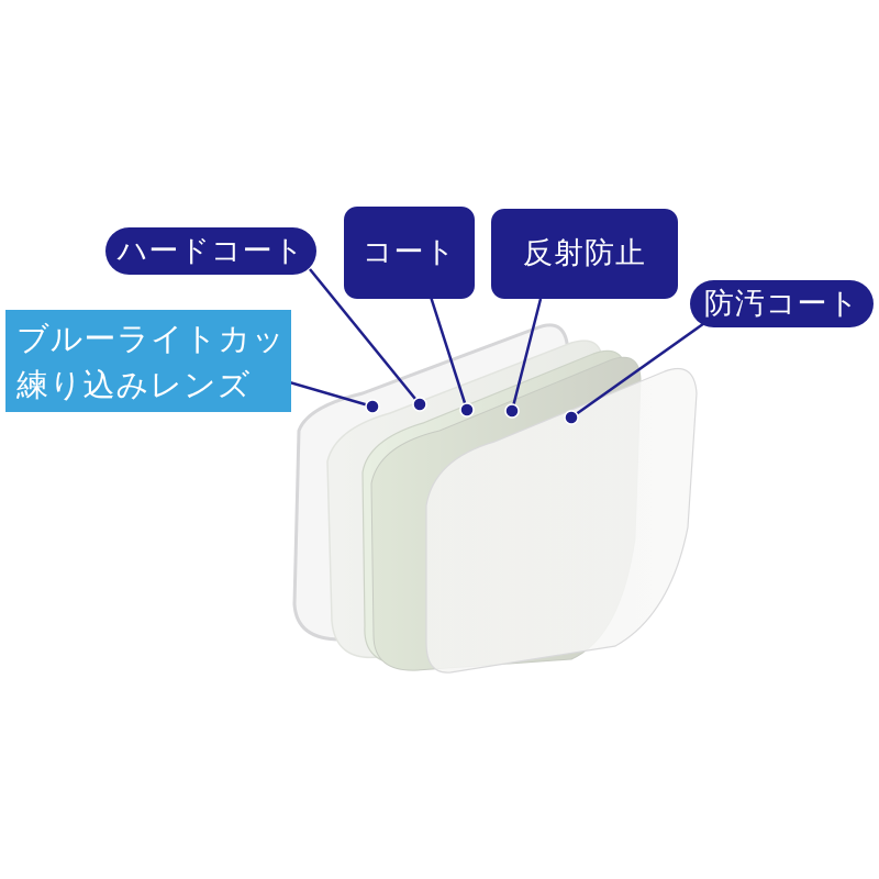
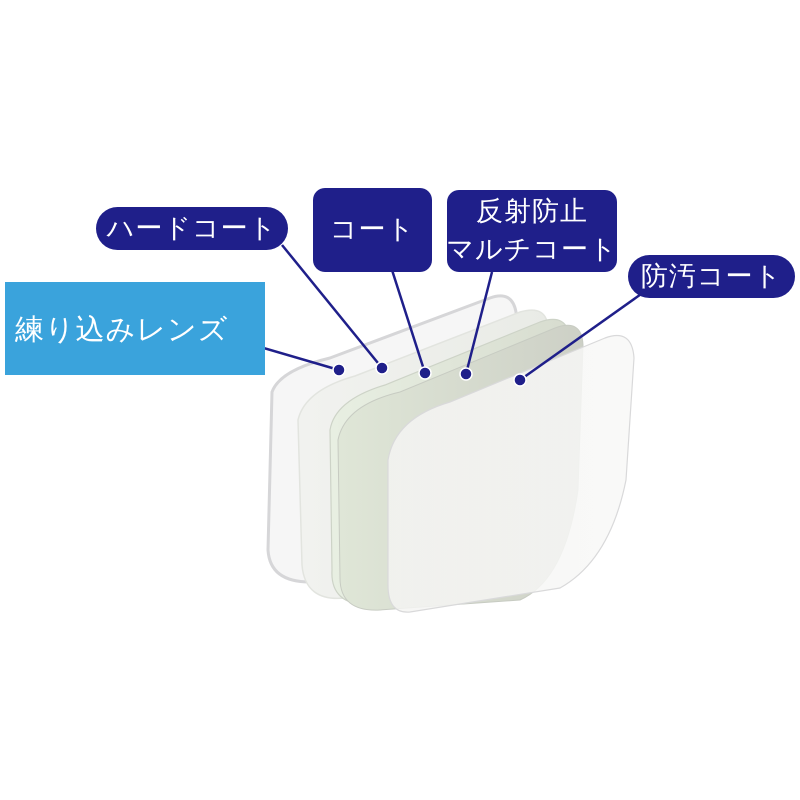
- ブルーライトカット
  練り込みレンズ
  ハードコート
  コート
  反射防止
+ マルチコート
  防汚コート
